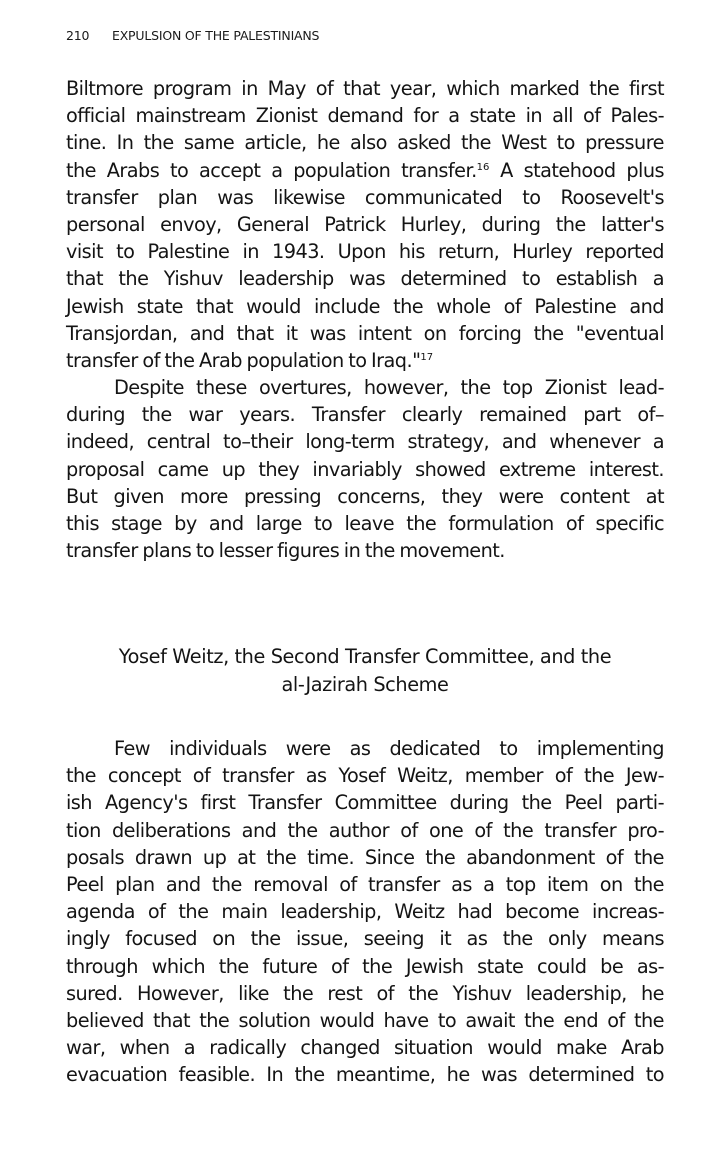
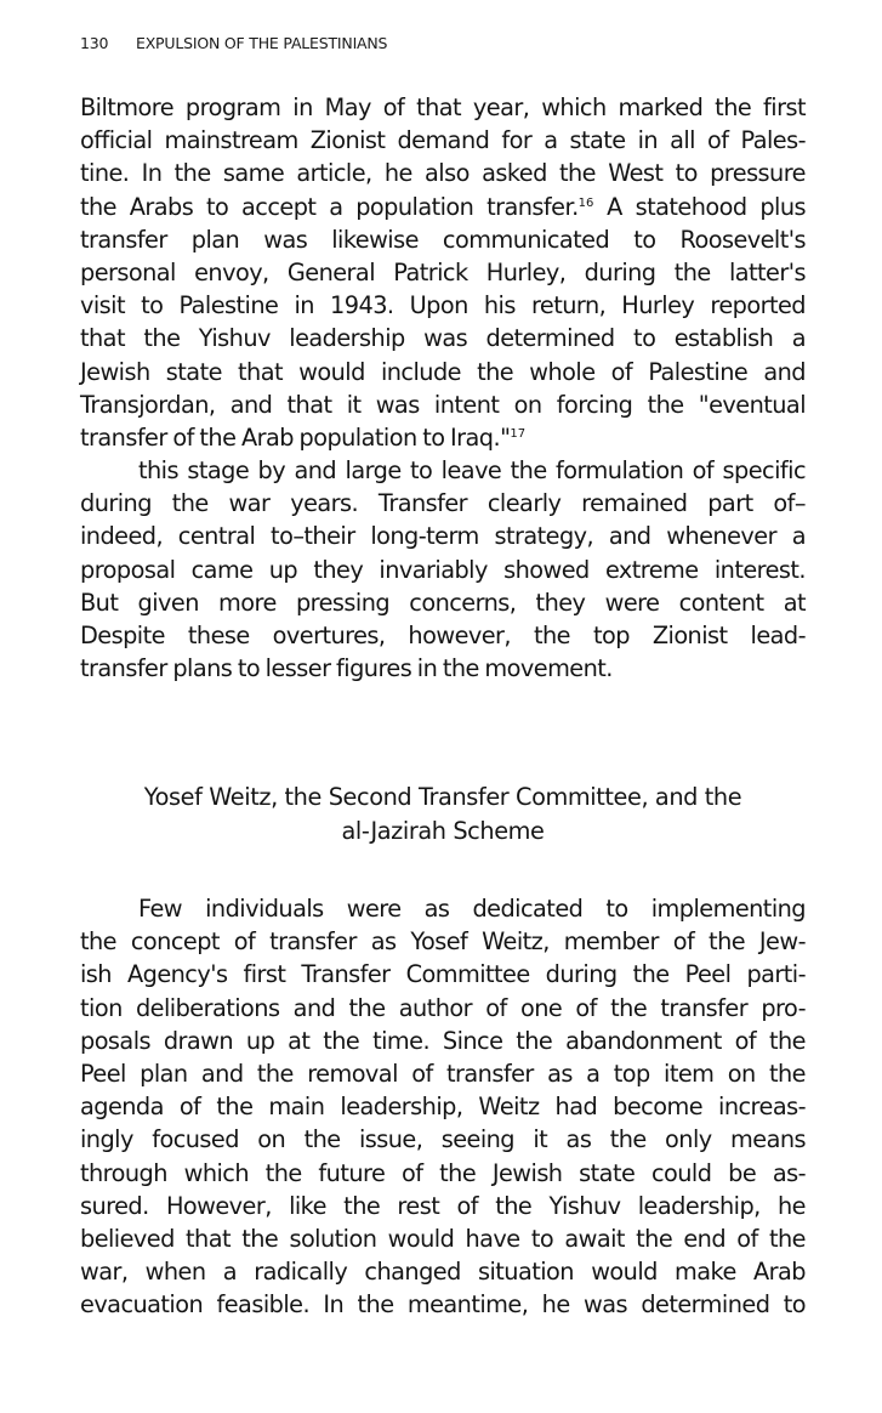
- 210 EXPULSION OF THE PALESTINIANS
+ 130 EXPULSION OF THE PALESTINIANS
  Biltmore program in May of that year, which marked the first
  official mainstream Zionist demand for a state in all of Pales-
  tine. In the same article, he also asked the West to pressure
  the Arabs to accept a population transfer.16 A statehood plus
  transfer plan was likewise communicated to Roosevelt's
  personal envoy, General Patrick Hurley, during the latter's
  visit to Palestine in 1943. Upon his return, Hurley reported
  that the Yishuv leadership was determined to establish a
  Jewish state that would include the whole of Palestine and
  Transjordan, and that it was intent on forcing the "eventual
  transfer of the Arab population to Iraq."17
- Despite these overtures, however, the top Zionist lead-
+ this stage by and large to leave the formulation of specific
  during the war years. Transfer clearly remained part of–
  indeed, central to–their long-term strategy, and whenever a
  proposal came up they invariably showed extreme interest.
  But given more pressing concerns, they were content at
- this stage by and large to leave the formulation of specific
+ Despite these overtures, however, the top Zionist lead-
  transfer plans to lesser figures in the movement.
  Yosef Weitz, the Second Transfer Committee, and the
  al-Jazirah Scheme
  Few individuals were as dedicated to implementing
  the concept of transfer as Yosef Weitz, member of the Jew-
  ish Agency's first Transfer Committee during the Peel parti-
  tion deliberations and the author of one of the transfer pro-
  posals drawn up at the time. Since the abandonment of the
  Peel plan and the removal of transfer as a top item on the
  agenda of the main leadership, Weitz had become increas-
  ingly focused on the issue, seeing it as the only means
  through which the future of the Jewish state could be as-
  sured. However, like the rest of the Yishuv leadership, he
  believed that the solution would have to await the end of the
  war, when a radically changed situation would make Arab
  evacuation feasible. In the meantime, he was determined to
